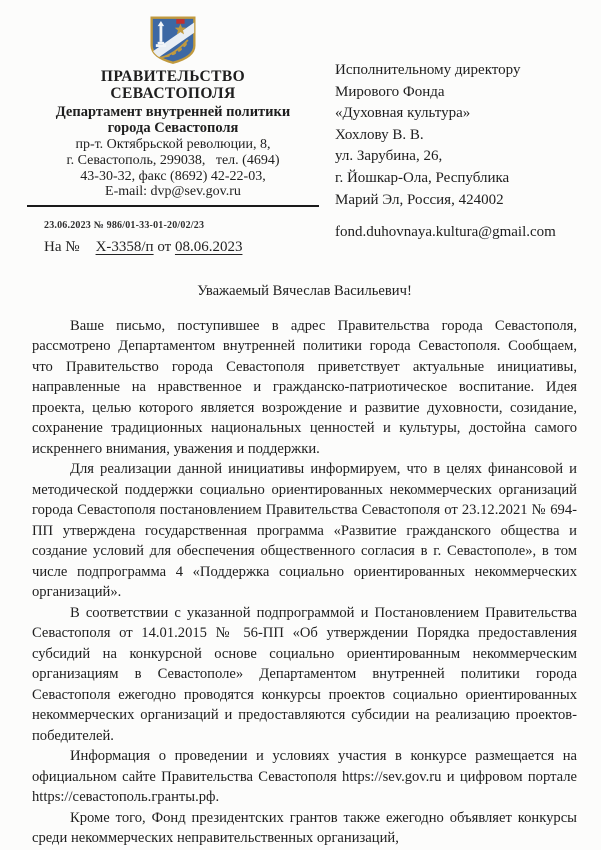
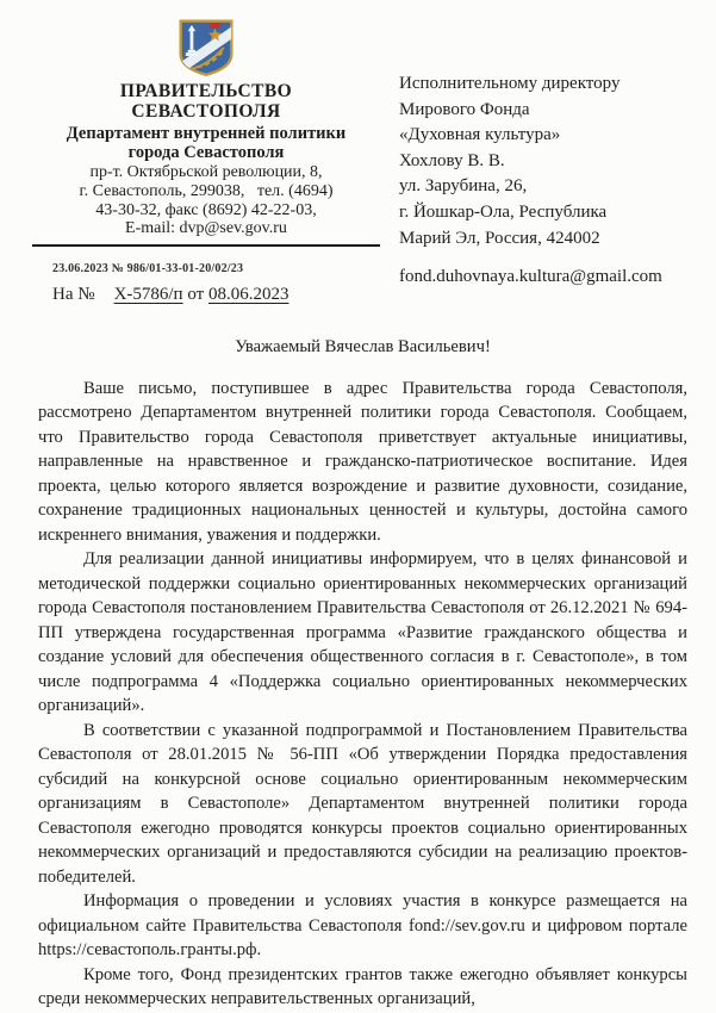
  ПРАВИТЕЛЬСТВО
  СЕВАСТОПОЛЯ
  Департамент внутренней политики
  города Севастополя
  пр-т. Октябрьской революции, 8,
  г. Севастополь, 299038, тел. (4694)
  43-30-32, факс (8692) 42-22-03,
  E-mail: dvp@sev.gov.ru
  23.06.2023 № 986/01-33-01-20/02/23
- На № Х-3358/п от 08.06.2023
+ На № Х-5786/п от 08.06.2023
  Исполнительному директору
  Мирового Фонда
  «Духовная культура»
  Хохлову В. В.
  ул. Зарубина, 26,
  г. Йошкар-Ола, Республика
  Марий Эл, Россия, 424002
  fond.duhovnaya.kultura@gmail.com
  Уважаемый Вячеслав Васильевич!
  Ваше письмо, поступившее в адрес Правительства города Севастополя, рассмотрено Департаментом внутренней политики города Севастополя. Сообщаем, что Правительство города Севастополя приветствует актуальные инициативы, направленные на нравственное и гражданско-патриотическое воспитание. Идея проекта, целью которого является возрождение и развитие духовности, созидание, сохранение традиционных национальных ценностей и культуры, достойна самого искреннего внимания, уважения и поддержки.
- Для реализации данной инициативы информируем, что в целях финансовой и методической поддержки социально ориентированных некоммерческих организаций города Севастополя постановлением Правительства Севастополя от 23.12.2021 № 694-ПП утверждена государственная программа «Развитие гражданского общества и создание условий для обеспечения общественного согласия в г. Севастополе», в том числе подпрограмма 4 «Поддержка социально ориентированных некоммерческих организаций».
+ Для реализации данной инициативы информируем, что в целях финансовой и методической поддержки социально ориентированных некоммерческих организаций города Севастополя постановлением Правительства Севастополя от 26.12.2021 № 694-ПП утверждена государственная программа «Развитие гражданского общества и создание условий для обеспечения общественного согласия в г. Севастополе», в том числе подпрограмма 4 «Поддержка социально ориентированных некоммерческих организаций».
- В соответствии с указанной подпрограммой и Постановлением Правительства Севастополя от 14.01.2015 № 56-ПП «Об утверждении Порядка предоставления субсидий на конкурсной основе социально ориентированным некоммерческим организациям в Севастополе» Департаментом внутренней политики города Севастополя ежегодно проводятся конкурсы проектов социально ориентированных некоммерческих организаций и предоставляются субсидии на реализацию проектов-победителей.
+ В соответствии с указанной подпрограммой и Постановлением Правительства Севастополя от 28.01.2015 № 56-ПП «Об утверждении Порядка предоставления субсидий на конкурсной основе социально ориентированным некоммерческим организациям в Севастополе» Департаментом внутренней политики города Севастополя ежегодно проводятся конкурсы проектов социально ориентированных некоммерческих организаций и предоставляются субсидии на реализацию проектов-победителей.
- Информация о проведении и условиях участия в конкурсе размещается на официальном сайте Правительства Севастополя https://sev.gov.ru и цифровом портале https://севастополь.гранты.рф.
+ Информация о проведении и условиях участия в конкурсе размещается на официальном сайте Правительства Севастополя fond://sev.gov.ru и цифровом портале https://севастополь.гранты.рф.
  Кроме того, Фонд президентских грантов также ежегодно объявляет конкурсы среди некоммерческих неправительственных организаций,
